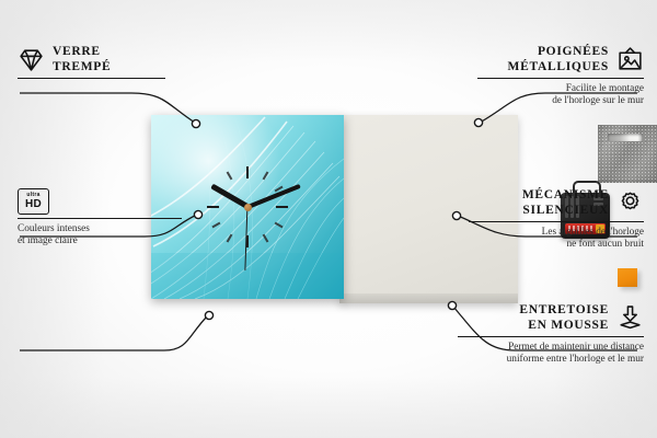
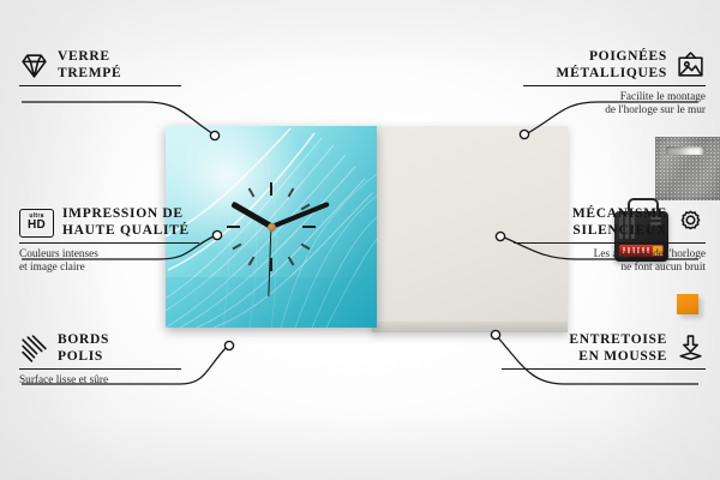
  VERRE
  TREMPÉ
  HD
+ IMPRESSION DE
+ HAUTE QUALITÉ
  Couleurs intenses
  et image claire
+ BORDS
+ POLIS
+ Surface lisse et sûre
  POIGNÉES
  MÉTALLIQUES
  Facilite le montage
  de l'horloge sur le mur
  MÉCANISME
  SILENCIEUX
  Les aiguilles de l'horloge
  ne font aucun bruit
  ENTRETOISE
  EN MOUSSE
- Permet de maintenir une distance
- uniforme entre l'horloge et le mur
